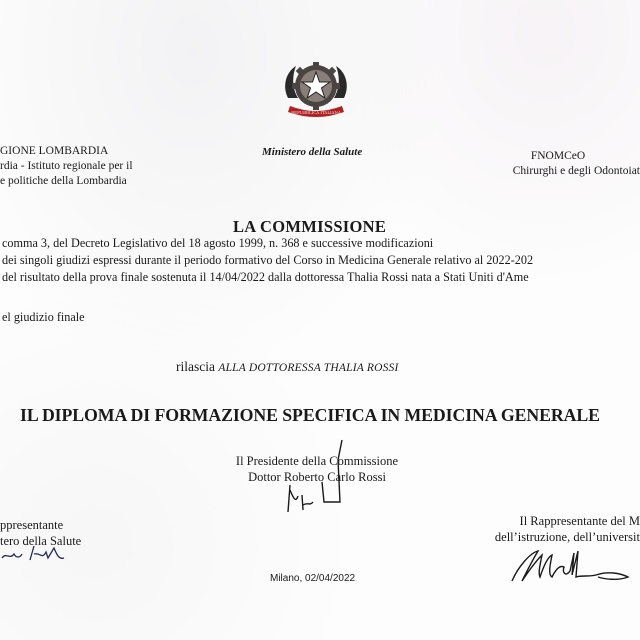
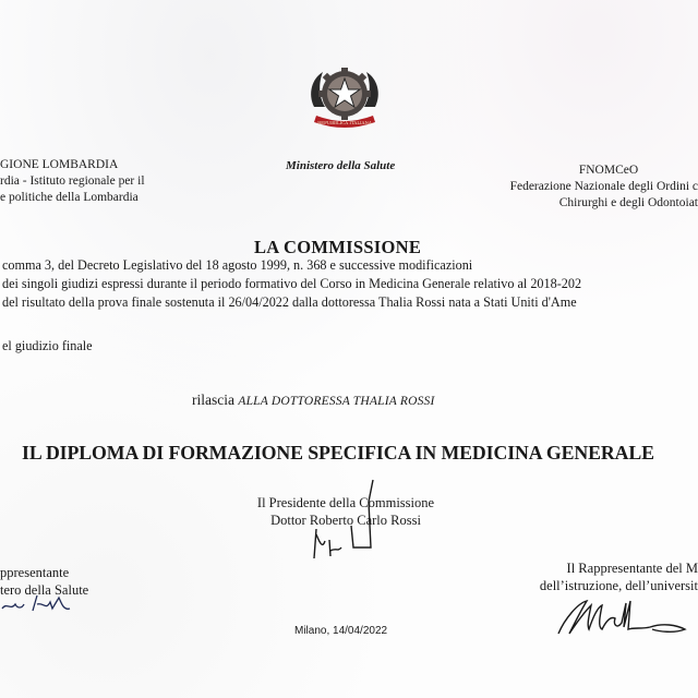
  GIONE LOMBARDIA
  rdia - Istituto regionale per il
  e politiche della Lombardia
  Ministero della Salute
  FNOMCeO
+ Federazione Nazionale degli Ordini c
  Chirurghi e degli Odontoiat
  LA COMMISSIONE
  comma 3, del Decreto Legislativo del 18 agosto 1999, n. 368 e successive modificazioni
- dei singoli giudizi espressi durante il periodo formativo del Corso in Medicina Generale relativo al 2022-202
+ dei singoli giudizi espressi durante il periodo formativo del Corso in Medicina Generale relativo al 2018-202
- del risultato della prova finale sostenuta il 14/04/2022 dalla dottoressa Thalia Rossi nata a Stati Uniti d'Ame
+ del risultato della prova finale sostenuta il 26/04/2022 dalla dottoressa Thalia Rossi nata a Stati Uniti d'Ame
  el giudizio finale
  rilascia ALLA DOTTORESSA THALIA ROSSI
  IL DIPLOMA DI FORMAZIONE SPECIFICA IN MEDICINA GENERALE
  Il Presidente della Commissione
  Dottor Roberto Crlo Rossi
  ppresentante
  tero della Salute
  Il Rappresentante del M
  dell’istruzione, dell’universit
- Milano, 02/04/2022
+ Milano, 14/04/2022
